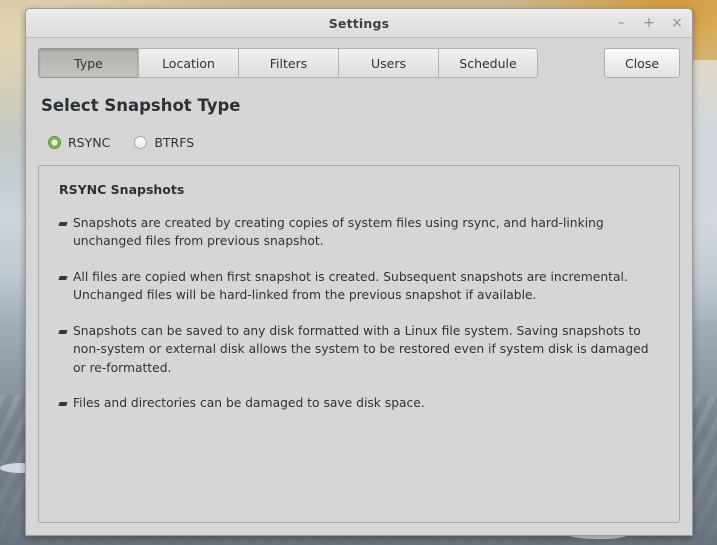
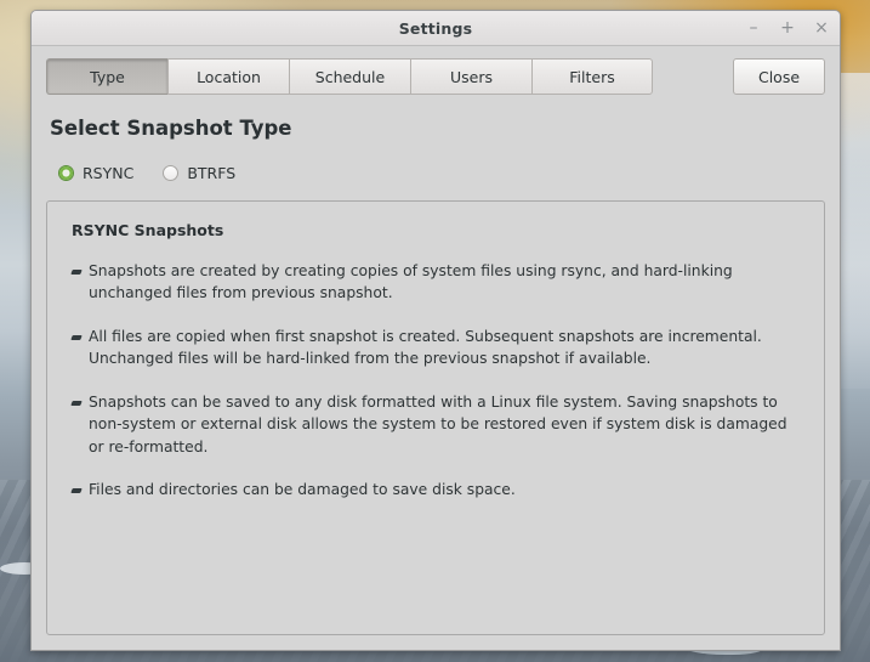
  Settings
  –
  +
  ×
  Type
  Location
- Filters
+ Schedule
  Users
- Schedule
+ Filters
  Close
  Select Snapshot Type
  RSYNC
  BTRFS
  RSYNC Snapshots
  Snapshots are created by creating copies of system files using rsync, and hard-linking unchanged files from previous snapshot.
  All files are copied when first snapshot is created. Subsequent snapshots are incremental. Unchanged files will be hard-linked from the previous snapshot if available.
  Snapshots can be saved to any disk formatted with a Linux file system. Saving snapshots to non-system or external disk allows the system to be restored even if system disk is damaged or re-formatted.
  Files and directories can be damaged to save disk space.
